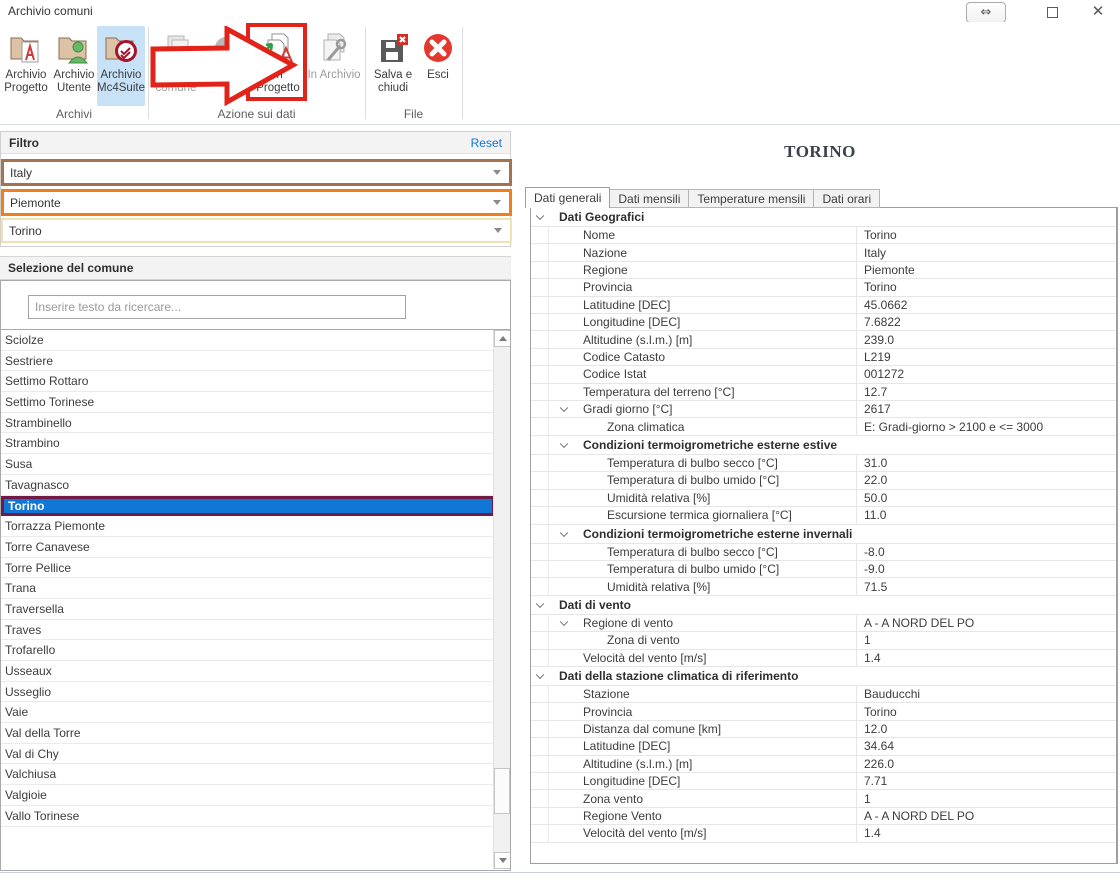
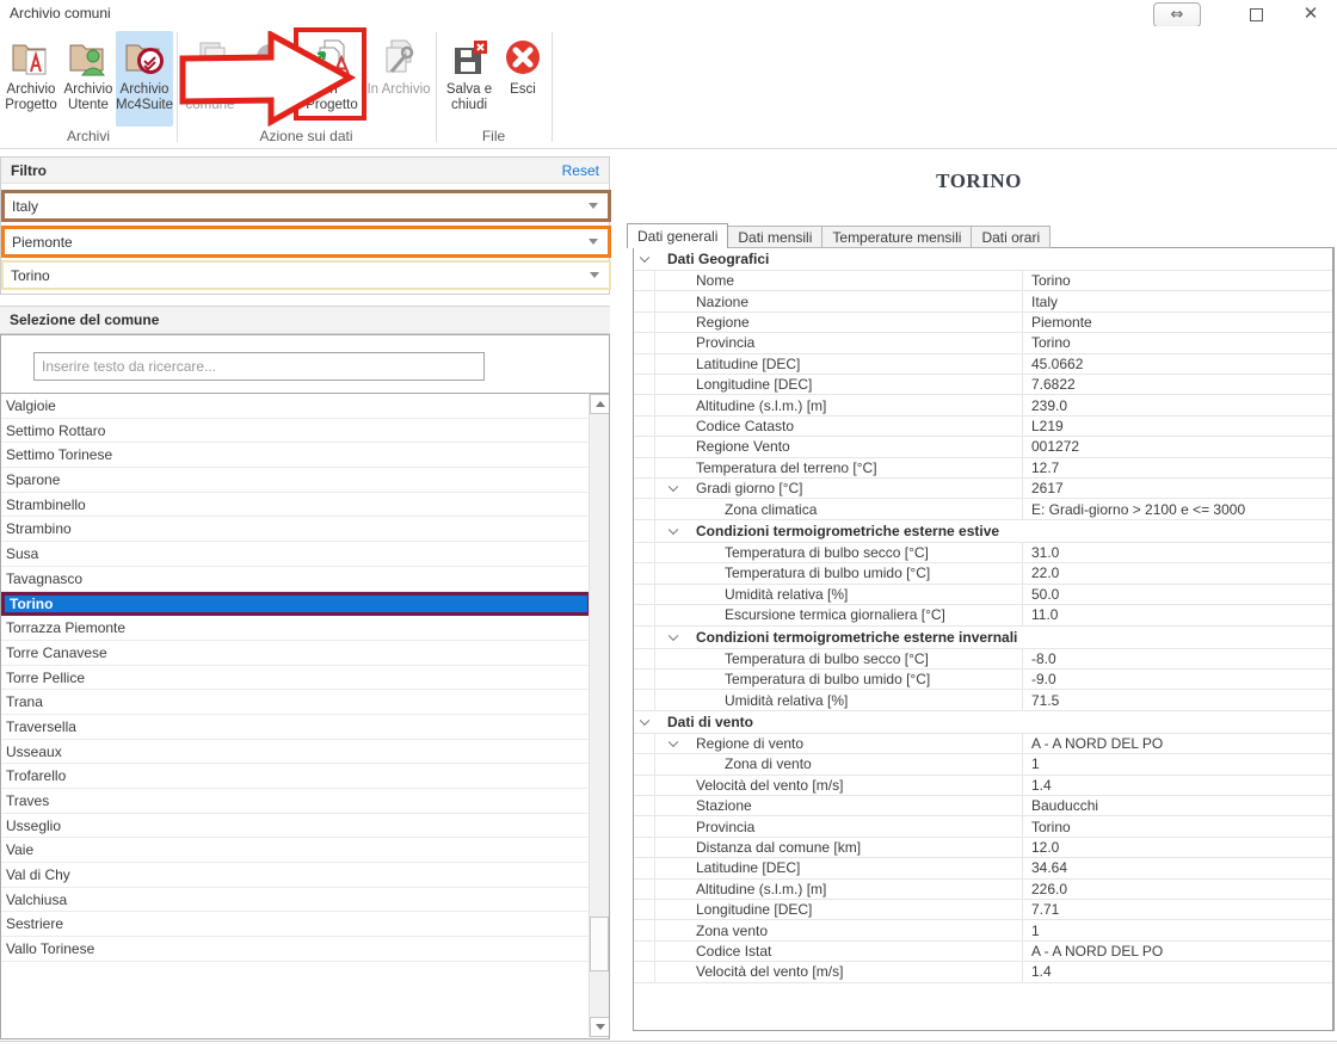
  Archivio comuni
  ⇔
  ✕
  Archivio Progetto
  Archivio Utente
  Archivio Mc4Suite
  Archivi
  Progetto
  In Archivio
  Azione sui dati
  Salva e chiudi
  Esci
  File
  Filtro
  Reset
  Italy
  Piemonte
  Torino
  Selezione del comune
  Inserire testo da ricercare...
- Sciolze
- Sestriere
+ Valgioie
  Settimo Rottaro
  Settimo Torinese
+ Sparone
  Strambinello
  Strambino
  Susa
  Tavagnasco
  Torino
  Torrazza Piemonte
  Torre Canavese
  Torre Pellice
  Trana
  Traversella
- Traves
+ Usseaux
  Trofarello
- Usseaux
+ Traves
  Usseglio
  Vaie
- Val della Torre
  Val di Chy
  Valchiusa
- Valgioie
+ Sestriere
  Vallo Torinese
  TORINO
  Dati generali
  Dati mensili
  Temperature mensili
  Dati orari
  Dati Geografici
  Nome
  Torino
  Nazione
  Italy
  Regione
  Piemonte
  Provincia
  Torino
  Latitudine [DEC]
  45.0662
  Longitudine [DEC]
  7.6822
  Altitudine (s.l.m.) [m]
  239.0
  Codice Catasto
  L219
- Codice Istat
+ Regione Vento
  001272
  Temperatura del terreno [°C]
  12.7
  Gradi giorno [°C]
  2617
  Zona climatica
  E: Gradi-giorno > 2100 e <= 3000
  Condizioni termoigrometriche esterne estive
  Temperatura di bulbo secco [°C]
  31.0
  Temperatura di bulbo umido [°C]
  22.0
  Umidità relativa [%]
  50.0
  Escursione termica giornaliera [°C]
  11.0
  Condizioni termoigrometriche esterne invernali
  Temperatura di bulbo secco [°C]
  -8.0
  Temperatura di bulbo umido [°C]
  -9.0
  Umidità relativa [%]
  71.5
  Dati di vento
  Regione di vento
  A - A NORD DEL PO
  Zona di vento
  1
  Velocità del vento [m/s]
  1.4
- Dati della stazione climatica di riferimento
  Stazione
  Bauducchi
  Provincia
  Torino
  Distanza dal comune [km]
  12.0
  Latitudine [DEC]
  34.64
  Altitudine (s.l.m.) [m]
  226.0
  Longitudine [DEC]
  7.71
  Zona vento
  1
- Regione Vento
+ Codice Istat
  A - A NORD DEL PO
  Velocità del vento [m/s]
  1.4
